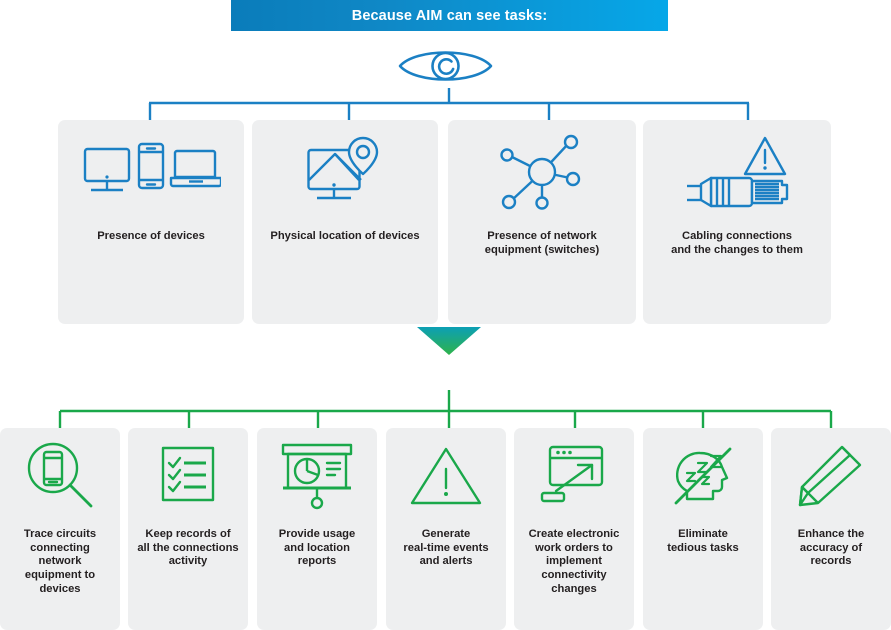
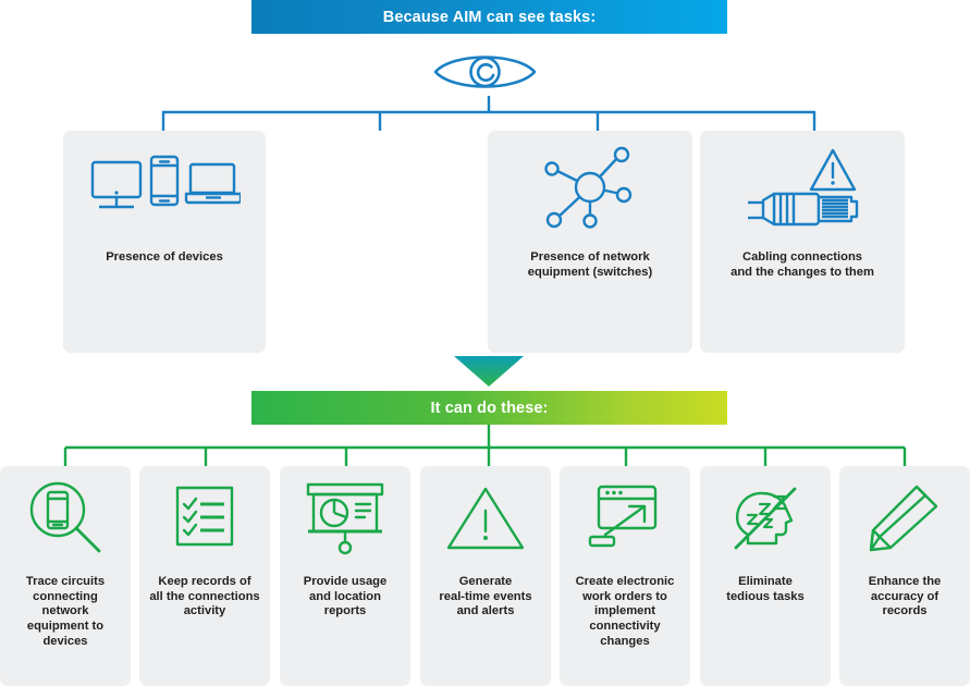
  Because AIM can see tasks:
  Presence of devices
- Physical location of devices
  Presence of network
  equipment (switches)
  Cabling connections
  and the changes to them
+ It can do these:
  Trace circuits
  connecting network
  equipment to
  devices
  Keep records of
  all the connections
  activity
  Provide usage
  and location reports
  Generate
  real-time events
  and alerts
  Create electronic
  work orders to
  implement
  connectivity
  changes
  Eliminate
  tedious tasks
  Enhance the
  accuracy of records
